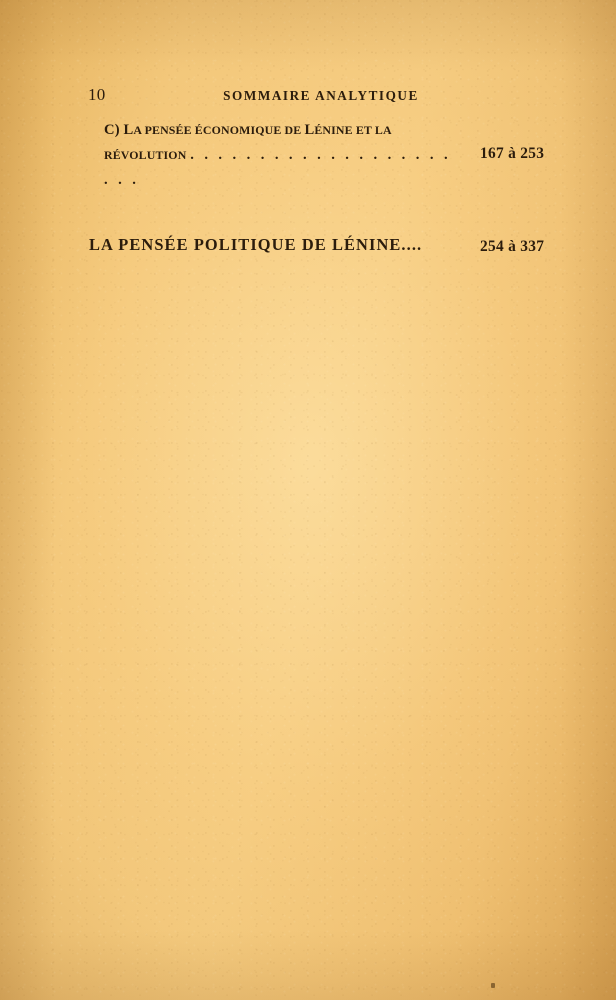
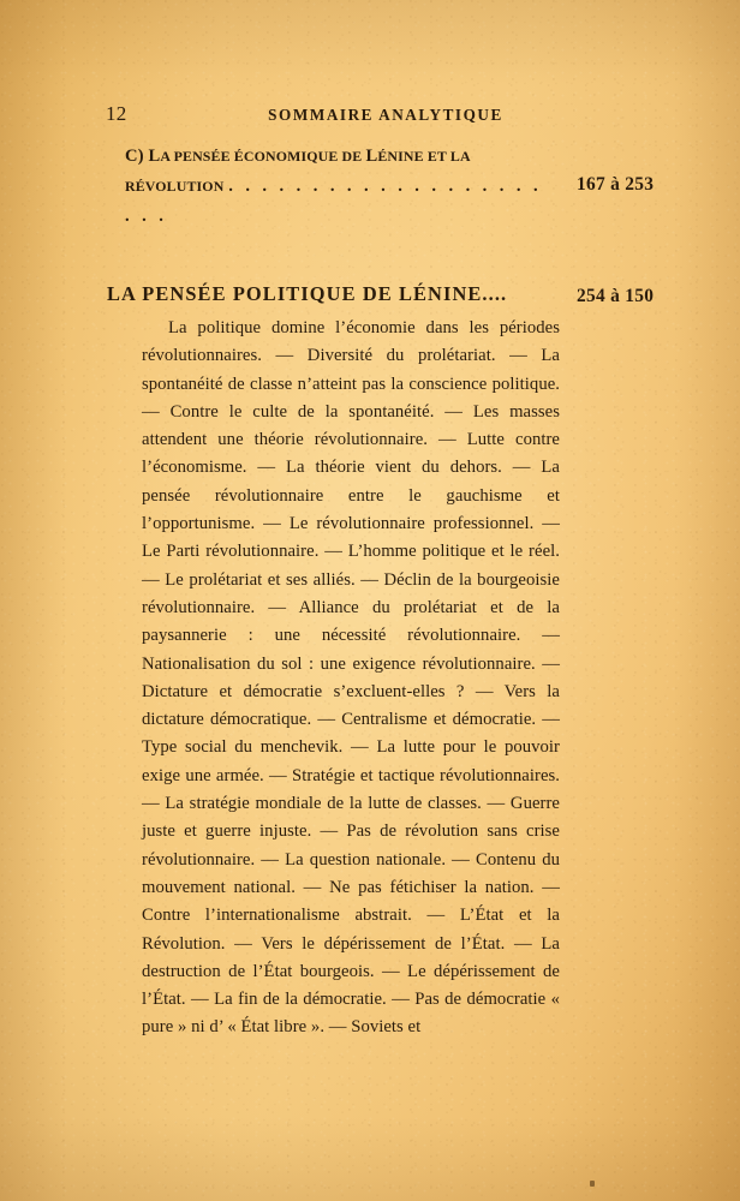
- 10
+ 12
  SOMMAIRE ANALYTIQUE
  C) LA PENSÉE ÉCONOMIQUE DE LÉNINE ET LA
  RÉVOLUTION . . . . . . . . . . . . . . . . . . . . . .
  167 à 253
  LA PENSÉE POLITIQUE DE LÉNINE....
- 254 à 337
+ 254 à 150
+ La politique domine l’économie dans les périodes révolutionnaires. — Diversité du prolétariat. — La spontanéité de classe n’atteint pas la conscience politique. — Contre le culte de la spontanéité. — Les masses attendent une théorie révolutionnaire. — Lutte contre l’économisme. — La théorie vient du dehors. — La pensée révolutionnaire entre le gauchisme et l’opportunisme. — Le révolutionnaire professionnel. — Le Parti révolutionnaire. — L’homme politique et le réel. — Le prolétariat et ses alliés. — Déclin de la bourgeoisie révolutionnaire. — Alliance du prolétariat et de la paysannerie : une nécessité révolutionnaire. — Nationalisation du sol : une exigence révolutionnaire. — Dictature et démocratie s’excluent-elles ? — Vers la dictature démocratique. — Centralisme et démocratie. — Type social du menchevik. — La lutte pour le pouvoir exige une armée. — Stratégie et tactique révolutionnaires. — La stratégie mondiale de la lutte de classes. — Guerre juste et guerre injuste. — Pas de révolution sans crise révolutionnaire. — La question nationale. — Contenu du mouvement national. — Ne pas fétichiser la nation. — Contre l’internationalisme abstrait. — L’État et la Révolution. — Vers le dépérissement de l’État. — La destruction de l’État bourgeois. — Le dépérissement de l’État. — La fin de la démocratie. — Pas de démocratie « pure » ni d’ « État libre ». — Soviets et
